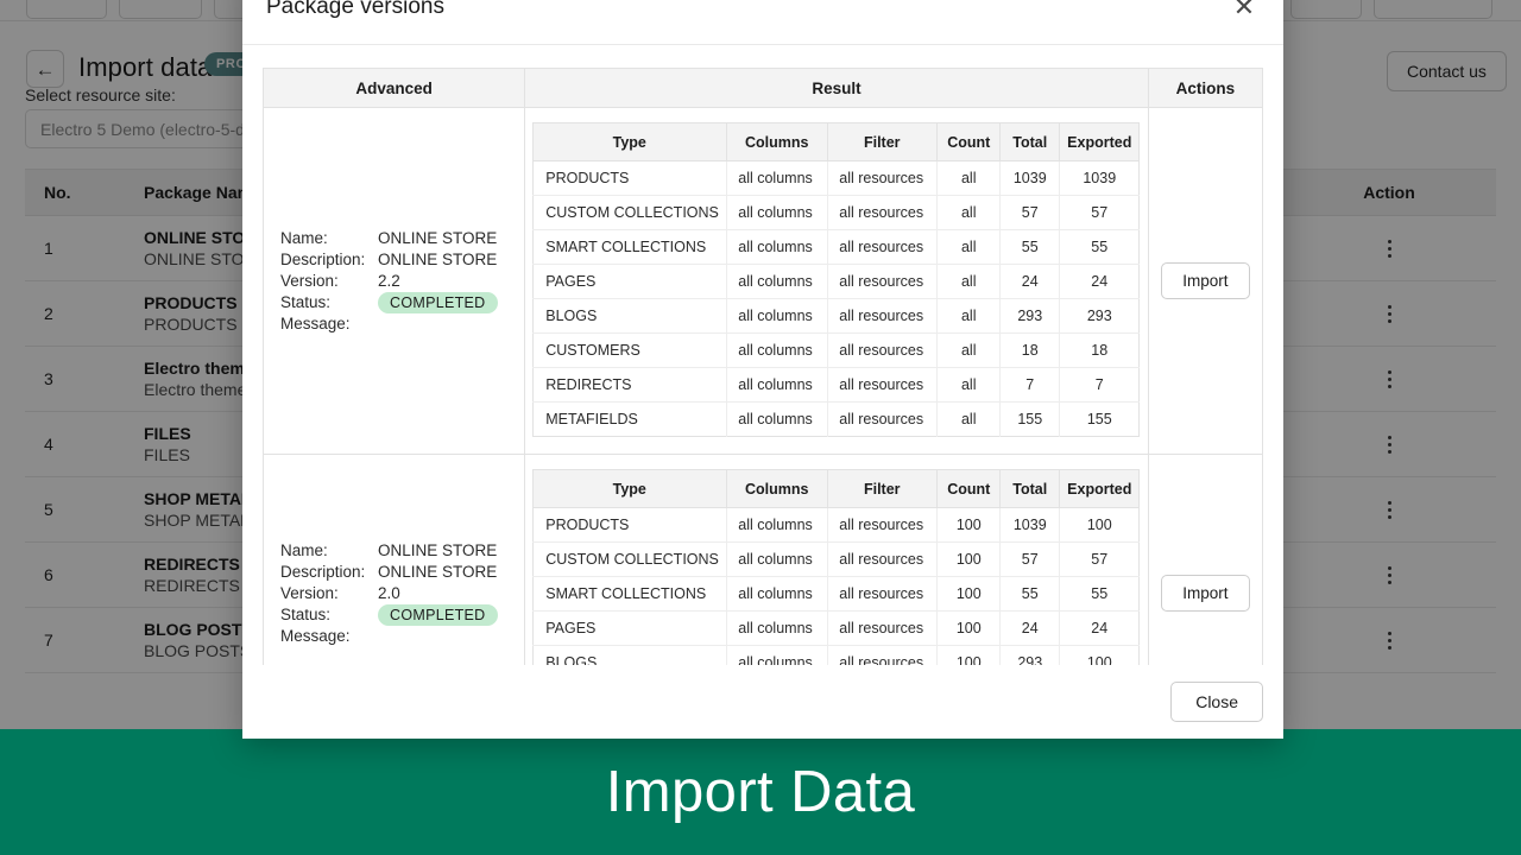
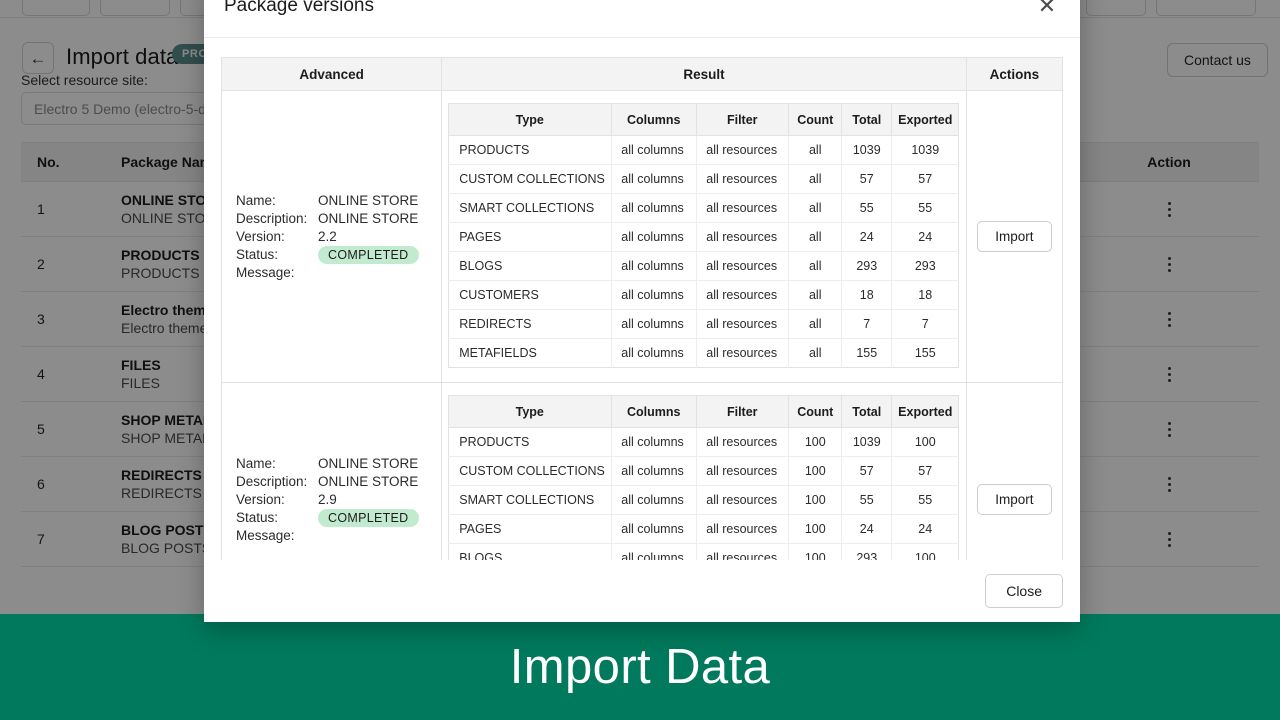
  ←
  Import dat
  Contact us
  Select resource site:
  No.
  Package Na
  Action
  1
  ONLINE STO
  ONLINE STO
  2
  PRODUCTS
  PRODUCTS
  3
  Electro them
  Electro them
  4
  FILES
  FILES
  5
  6
  REDIRECTS
  REDIRECTS
  7
  BLOG POST
  BLOG POST
  Import Data
  Package versions
  ✕
  Advanced	Result	Actions
  Name: ONLINE STOREDescription: ONLINE STOREVersion: 2.2Status: COMPLETEDMessage:
  Type	Columns	Filter	Count	Total	Exported
  PRODUCTS	all columns	all resources	all	1039	1039
  CUSTOM COLLECTIONS	all columns	all resources	all	57	57
  SMART COLLECTIONS	all columns	all resources	all	55	55
  PAGES	all columns	all resources	all	24	24
  BLOGS	all columns	all resources	all	293	293
  CUSTOMERS	all columns	all resources	all	18	18
  REDIRECTS	all columns	all resources	all	7	7
  METAFIELDS	all columns	all resources	all	155	155
  		Import
- Name: ONLINE STOREDescription: ONLINE STOREVersion: 2.0Status: COMPLETEDMessage:
+ Name: ONLINE STOREDescription: ONLINE STOREVersion: 2.9Status: COMPLETEDMessage:
  Type	Columns	Filter	Count	Total	Exported
  PRODUCTS	all columns	all resources	100	1039	100
  CUSTOM COLLECTIONS	all columns	all resources	100	57	57
  SMART COLLECTIONS	all columns	all resources	100	55	55
  PAGES	all columns	all resources	100	24	24
  BLOGS	all columns	all resources	100	293	100
  		Import
  Close
